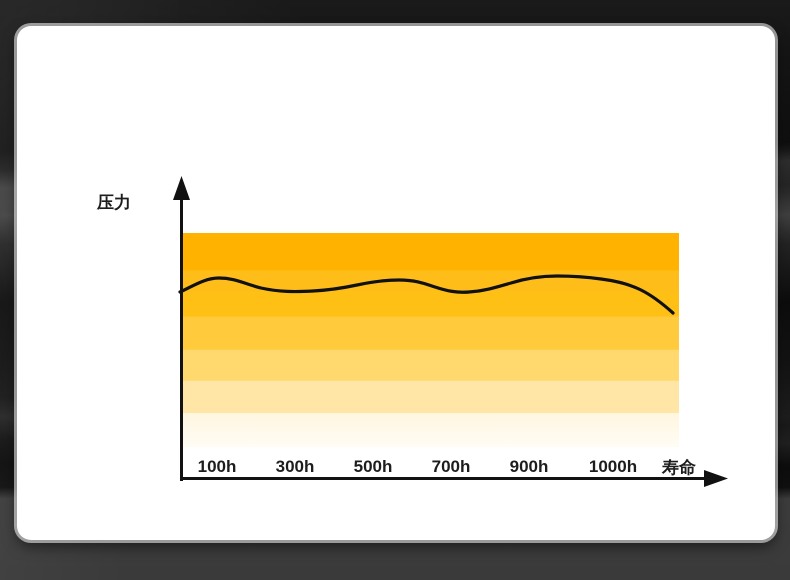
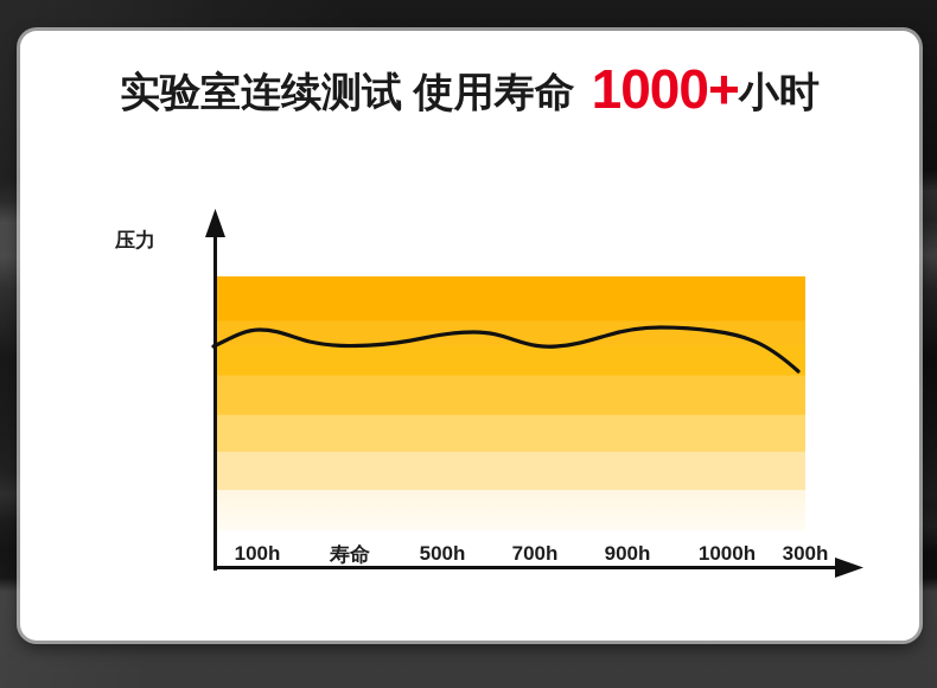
+ 实验室连续测试 使用寿命 1000+小时
  压力
  100h
- 300h
+ 寿命
  500h
  700h
  900h
  1000h
- 寿命
+ 300h
